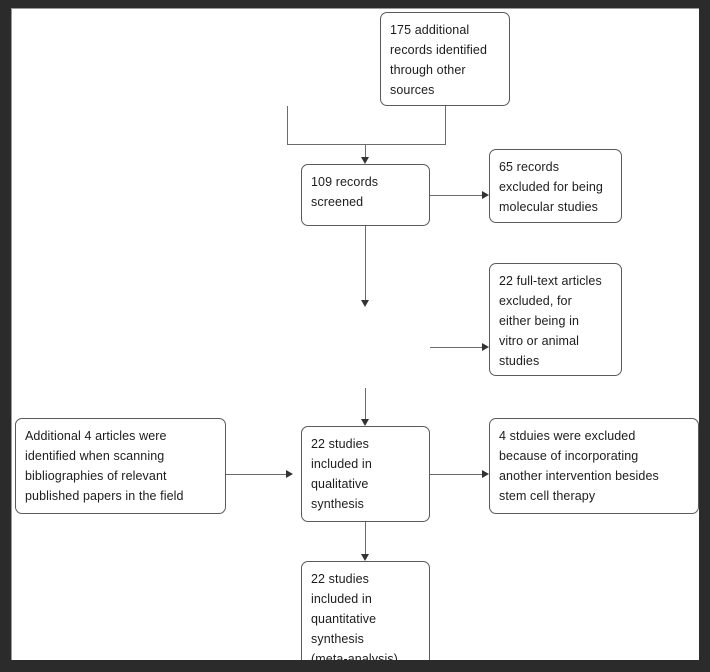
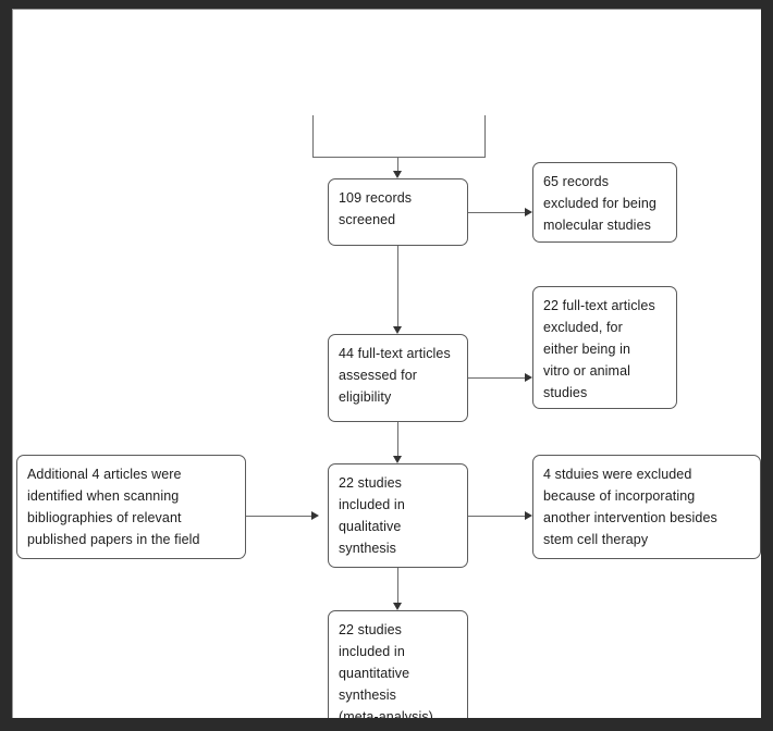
- 175 additional
- records identified
- through other
- sources
  109 records
  screened
  65 records
  excluded for being
  molecular studies
+ 44 full-text articles
+ assessed for
+ eligibility
  22 full-text articles
  excluded, for
  either being in
  vitro or animal
  studies
  Additional 4 articles were
  identified when scanning
  bibliographies of relevant
  published papers in the field
  22 studies
  included in
  qualitative
  synthesis
  4 stduies were excluded
  because of incorporating
  another intervention besides
  stem cell therapy
  22 studies
  included in
  quantitative
  synthesis
  (meta-analysis)
